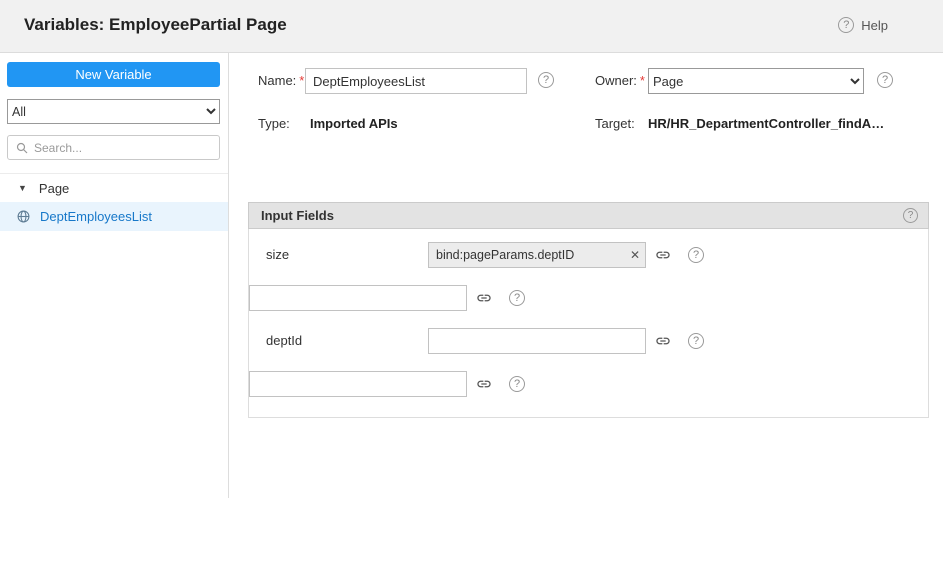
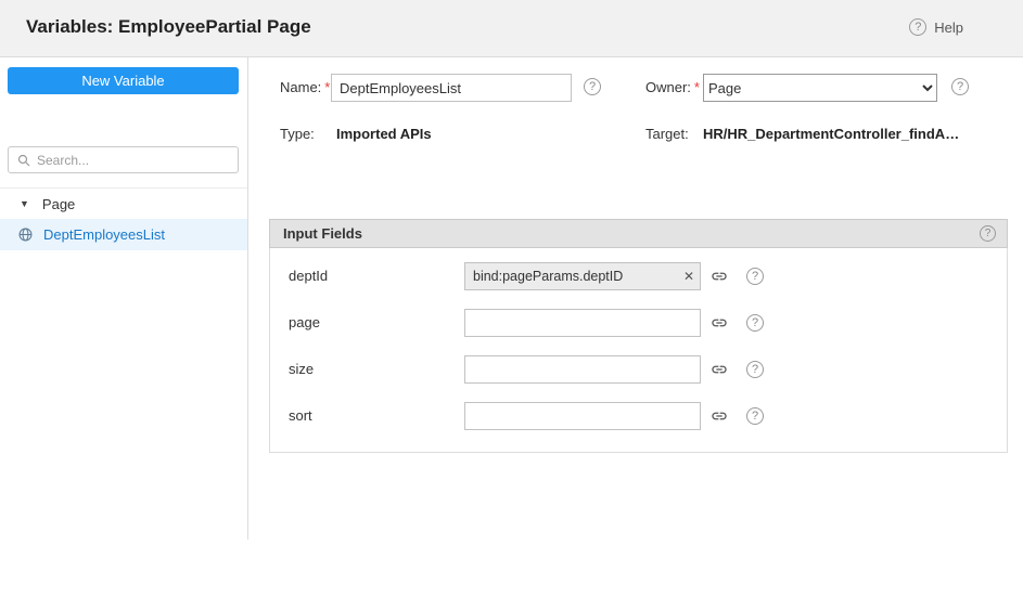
  Variables: EmployeePartial Page
  ?
  Help
  New Variable
- All
  Search...
  ▼
  Page
  DeptEmployeesList
  Name: *
  DeptEmployeesList
  ?
  Owner: *
  Page
  ?
  Type:
  Imported APIs
  Target:
  HR/HR_DepartmentController_findAss
  Input Fields
  ?
- size
+ deptId
  bind:pageParams.deptID
  ✕
  ?
+ page
  ?
- deptId
+ size
  ?
+ sort
  ?
